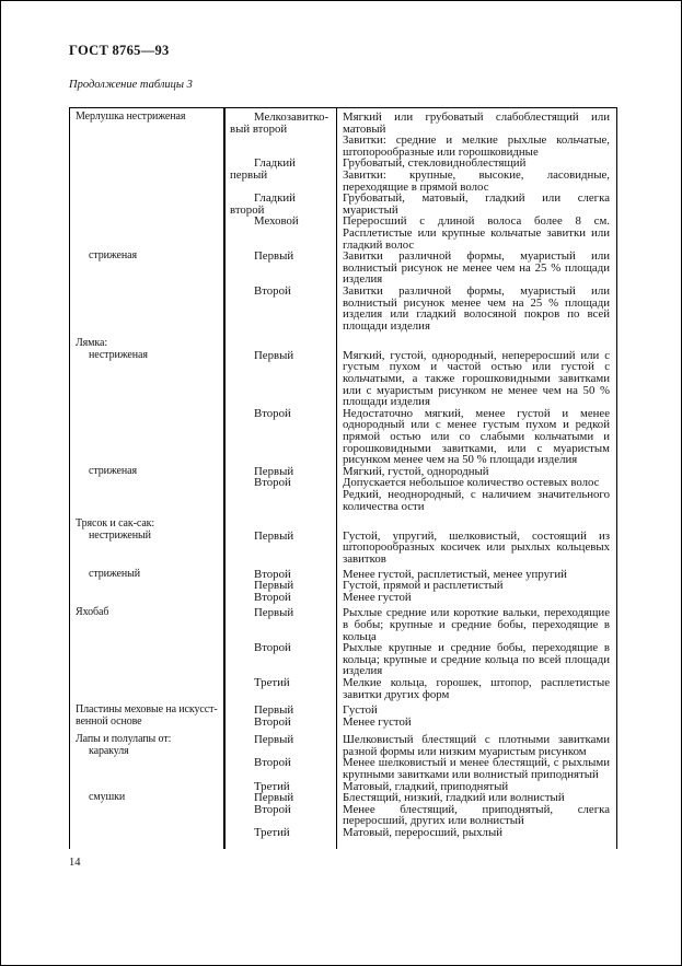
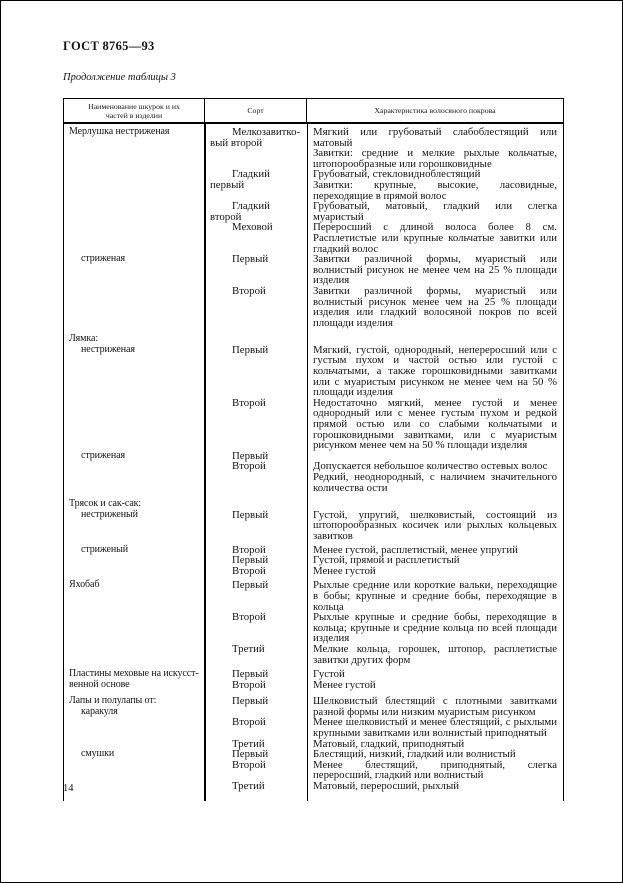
  ГОСТ 8765—93
  Продолжение таблицы 3
+ Наименование шкурок и их
+ частей в изделии
+ Сорт
+ Характеристика волосяного покрова
  Мерлушка нестриженая
  Мелкозавитко-
  вый второй
  Мягкий или грубоватый слабоблестящий или матовый
  Завитки: средние и мелкие рыхлые кольчатые, штопорообразные или горошковидные
  Гладкий
  первый
  Грубоватый, стекловидноблестящий
  Завитки: крупные, высокие, ласовидные, переходящие в прямой волос
  Гладкий
  второй
  Грубоватый, матовый, гладкий или слегка муаристый
  Меховой
  Переросший с длиной волоса более 8 см. Расплетистые или крупные кольчатые завитки или гладкий волос
  стриженая
  Первый
  Завитки различной формы, муаристый или волнистый рисунок не менее чем на 25 % площади изделия
  Второй
  Завитки различной формы, муаристый или волнистый рисунок менее чем на 25 % площади изделия или гладкий волосяной покров по всей площади изделия
  Лямка:
  нестриженая
  Первый
  Мягкий, густой, однородный, непереросший или с густым пухом и частой остью или густой с кольчатыми, а также горошковидными завитками или с муаристым рисунком не менее чем на 50 % площади изделия
  Второй
  Недостаточно мягкий, менее густой и менее однородный или с менее густым пухом и редкой прямой остью или со слабыми кольчатыми и горошковидными завитками, или с муаристым рисунком менее чем на 50 % площади изделия
  стриженая
  Первый
- Мягкий, густой, однородный
  Второй
  Допускается небольшое количество остевых волос
  Редкий, неоднородный, с наличием значительного количества ости
  Трясок и сак-сак:
  нестриженый
  Первый
  Густой, упругий, шелковистый, состоящий из штопорообразных косичек или рыхлых кольцевых завитков
  стриженый
  Второй
  Менее густой, расплетистый, менее упругий
  Первый
  Густой, прямой и расплетистый
  Второй
  Менее густой
  Яхобаб
  Первый
  Рыхлые средние или короткие вальки, переходящие в бобы; крупные и средние бобы, переходящие в кольца
  Второй
  Рыхлые крупные и средние бобы, переходящие в кольца; крупные и средние кольца по всей площади изделия
  Третий
  Мелкие кольца, горошек, штопор, расплетистые завитки других форм
  Пластины меховые на искусст-
  венной основе
  Первый
  Густой
  Второй
  Менее густой
  Лапы и полулапы от:
  каракуля
  Первый
  Шелковистый блестящий с плотными завитками разной формы или низким муаристым рисунком
  Второй
  Менее шелковистый и менее блестящий, с рыхлыми крупными завитками или волнистый приподнятый
  Третий
  Матовый, гладкий, приподнятый
  смушки
  Первый
  Блестящий, низкий, гладкий или волнистый
  Второй
- Менее блестящий, приподнятый, слегка переросший, других или волнистый
+ Менее блестящий, приподнятый, слегка переросший, гладкий или волнистый
  Третий
  Матовый, переросший, рыхлый
  14
